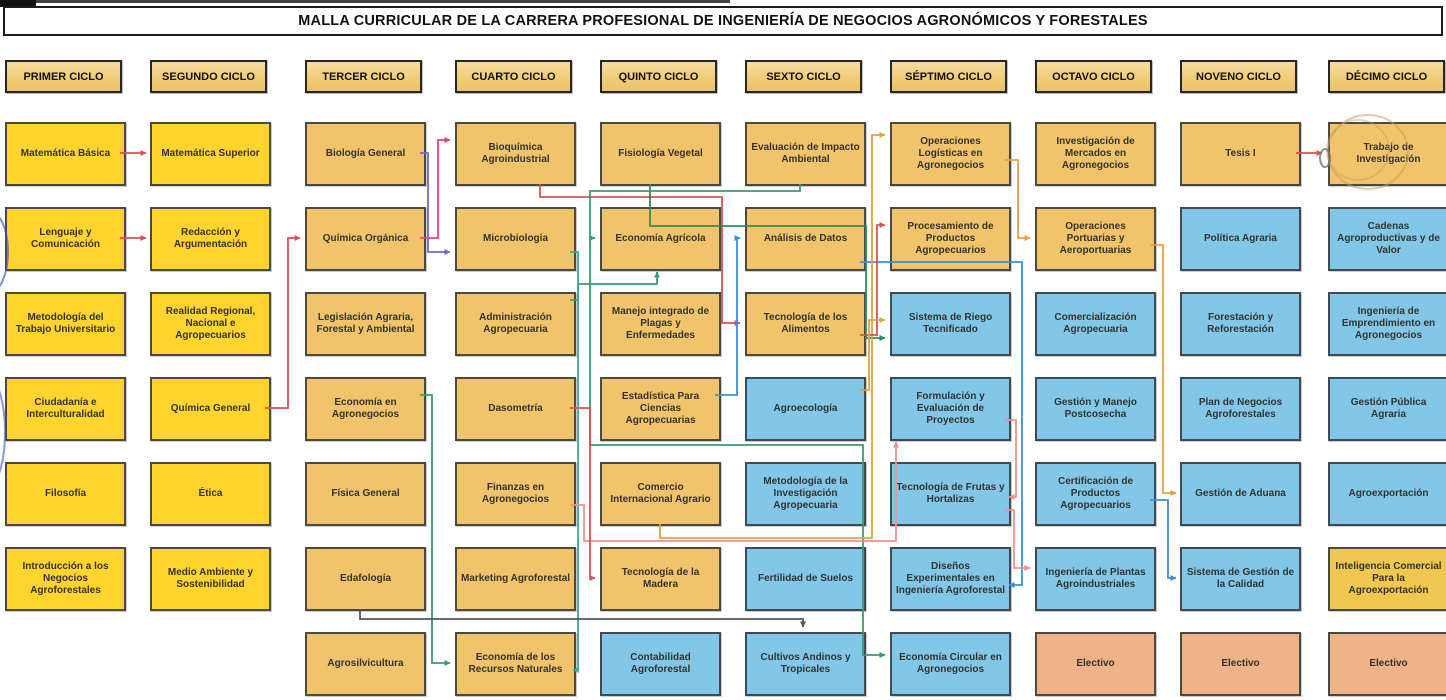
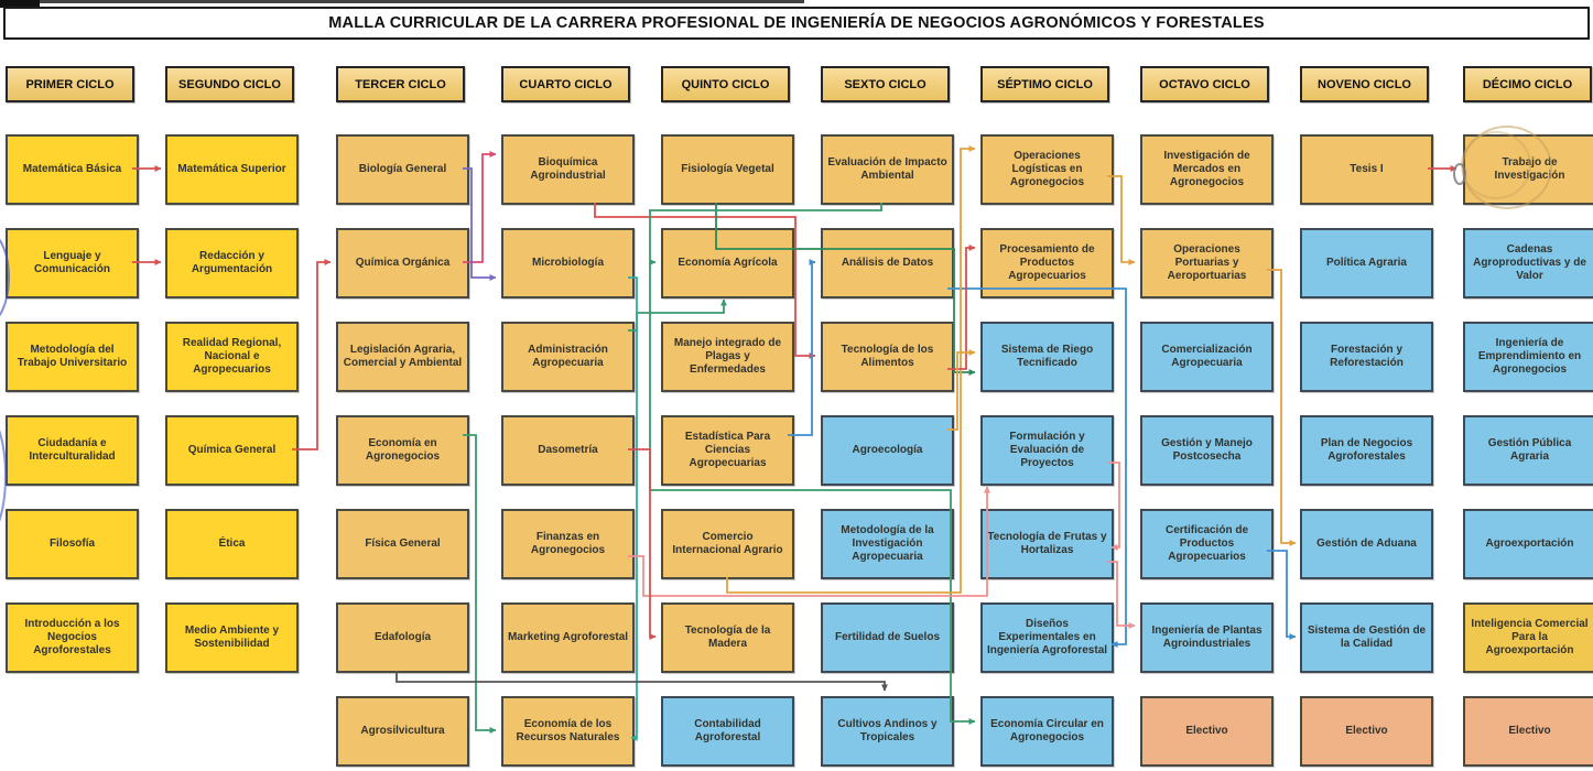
  MALLA CURRICULAR DE LA CARRERA PROFESIONAL DE INGENIERÍA DE NEGOCIOS AGRONÓMICOS Y FORESTALES
  PRIMER CICLO
  Matemática Básica
  Lenguaje y Comunicación
  Metodología del Trabajo Universitario
  Ciudadanía e Interculturalidad
  Filosofía
  Introducción a los Negocios Agroforestales
  SEGUNDO CICLO
  Matemática Superior
  Redacción y Argumentación
  Realidad Regional, Nacional e Agropecuarios
  Química General
  Ética
  Medio Ambiente y Sostenibilidad
  TERCER CICLO
  Biología General
  Química Orgánica
- Legislación Agraria, Forestal y Ambiental
+ Legislación Agraria, Comercial y Ambiental
  Economía en Agronegocios
  Física General
  Edafología
  Agrosilvicultura
  CUARTO CICLO
  Bioquímica Agroindustrial
  Microbiología
  Administración Agropecuaria
  Dasometría
  Finanzas en Agronegocios
  Marketing Agroforestal
  Economía de los Recursos Naturales
  QUINTO CICLO
  Fisiología Vegetal
  Economía Agrícola
  Manejo integrado de Plagas y Enfermedades
  Estadística Para Ciencias Agropecuarias
  Comercio Internacional Agrario
  Tecnología de la Madera
  Contabilidad Agroforestal
  SEXTO CICLO
  Evaluación de Impacto Ambiental
  Análisis de Datos
  Tecnología de los Alimentos
  Agroecología
  Metodología de la Investigación Agropecuaria
  Fertilidad de Suelos
  Cultivos Andinos y Tropicales
  SÉPTIMO CICLO
  Operaciones Logísticas en Agronegocios
  Procesamiento de Productos Agropecuarios
  Sistema de Riego Tecnificado
  Formulación y Evaluación de Proyectos
  Tecnología de Frutas y Hortalizas
  Diseños Experimentales en Ingeniería Agroforestal
  Economía Circular en Agronegocios
  OCTAVO CICLO
  Investigación de Mercados en Agronegocios
  Operaciones Portuarias y Aeroportuarias
  Comercialización Agropecuaria
  Gestión y Manejo Postcosecha
  Certificación de Productos Agropecuarios
  Ingeniería de Plantas Agroindustriales
  Electivo
  NOVENO CICLO
  Tesis I
  Política Agraria
  Forestación y Reforestación
  Plan de Negocios Agroforestales
  Gestión de Aduana
  Sistema de Gestión de la Calidad
  Electivo
  DÉCIMO CICLO
  Trabajo de Investigación
  Cadenas Agroproductivas y de Valor
  Ingeniería de Emprendimiento en Agronegocios
  Gestión Pública Agraria
  Agroexportación
  Inteligencia Comercial Para la Agroexportación
  Electivo
